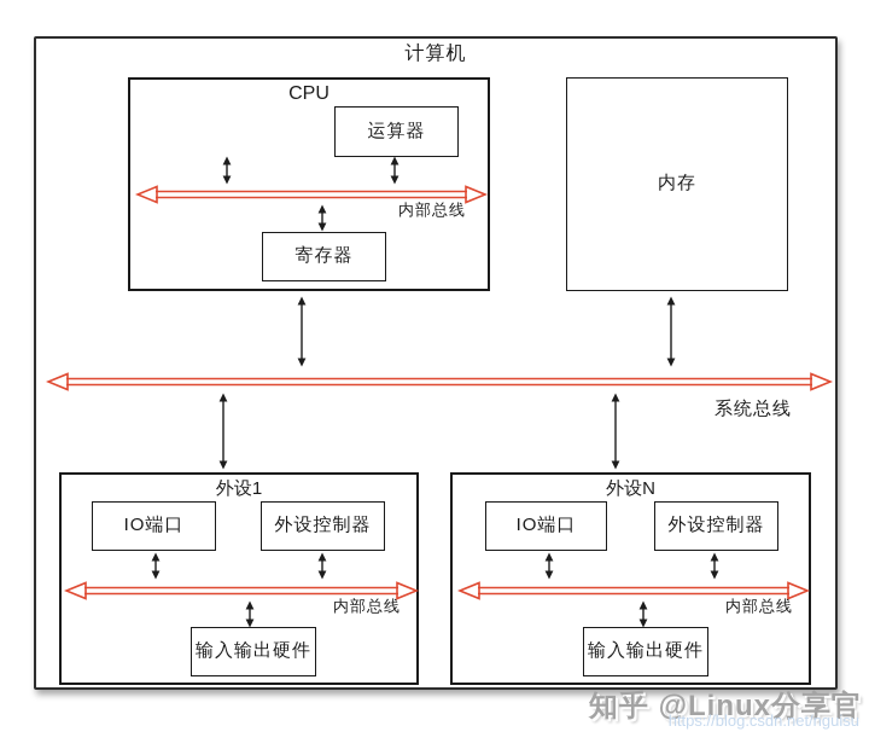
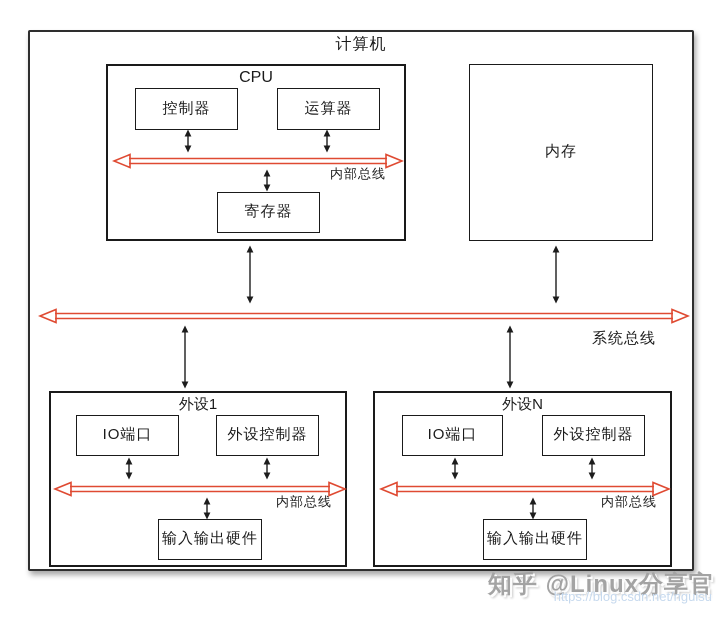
  计算机
  CPU
+ 控制器
  运算器
  寄存器
  内部总线
  内存
  系统总线
  外设1
  IO端口
  外设控制器
  内部总线
  输入输出硬件
  外设N
  IO端口
  外设控制器
  内部总线
  输入输出硬件
  知乎 @Linux分享官
  https://blog.csdn.net/nguisu
